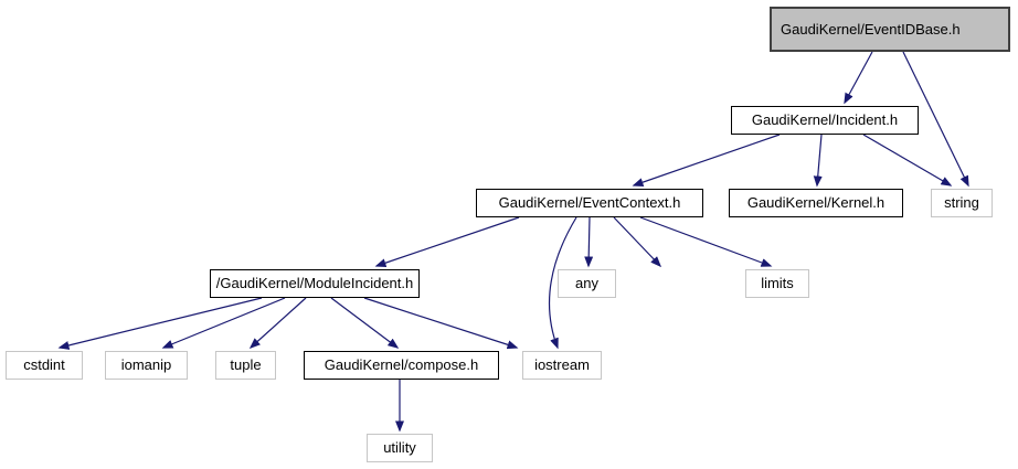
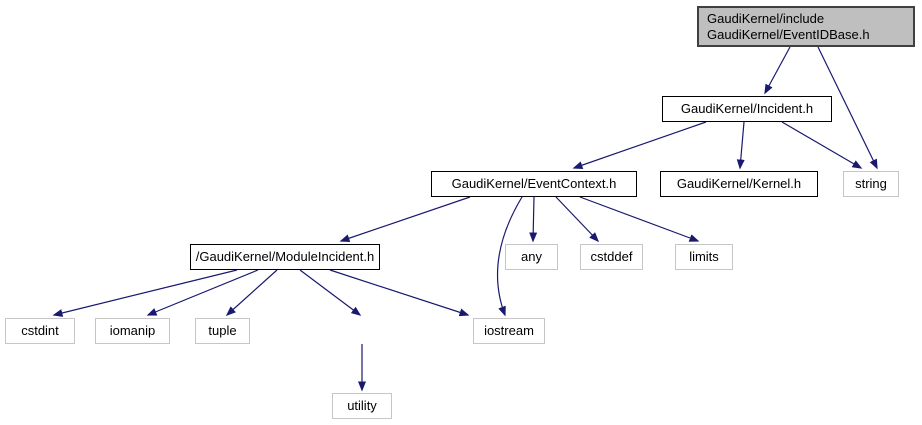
+ GaudiKernel/include
  GaudiKernel/EventIDBase.h
  GaudiKernel/Incident.h
  GaudiKernel/EventContext.h
  GaudiKernel/Kernel.h
  string
  /GaudiKernel/ModuleIncident.h
  any
+ cstddef
  limits
  cstdint
  iomanip
  tuple
- GaudiKernel/compose.h
  iostream
  utility
